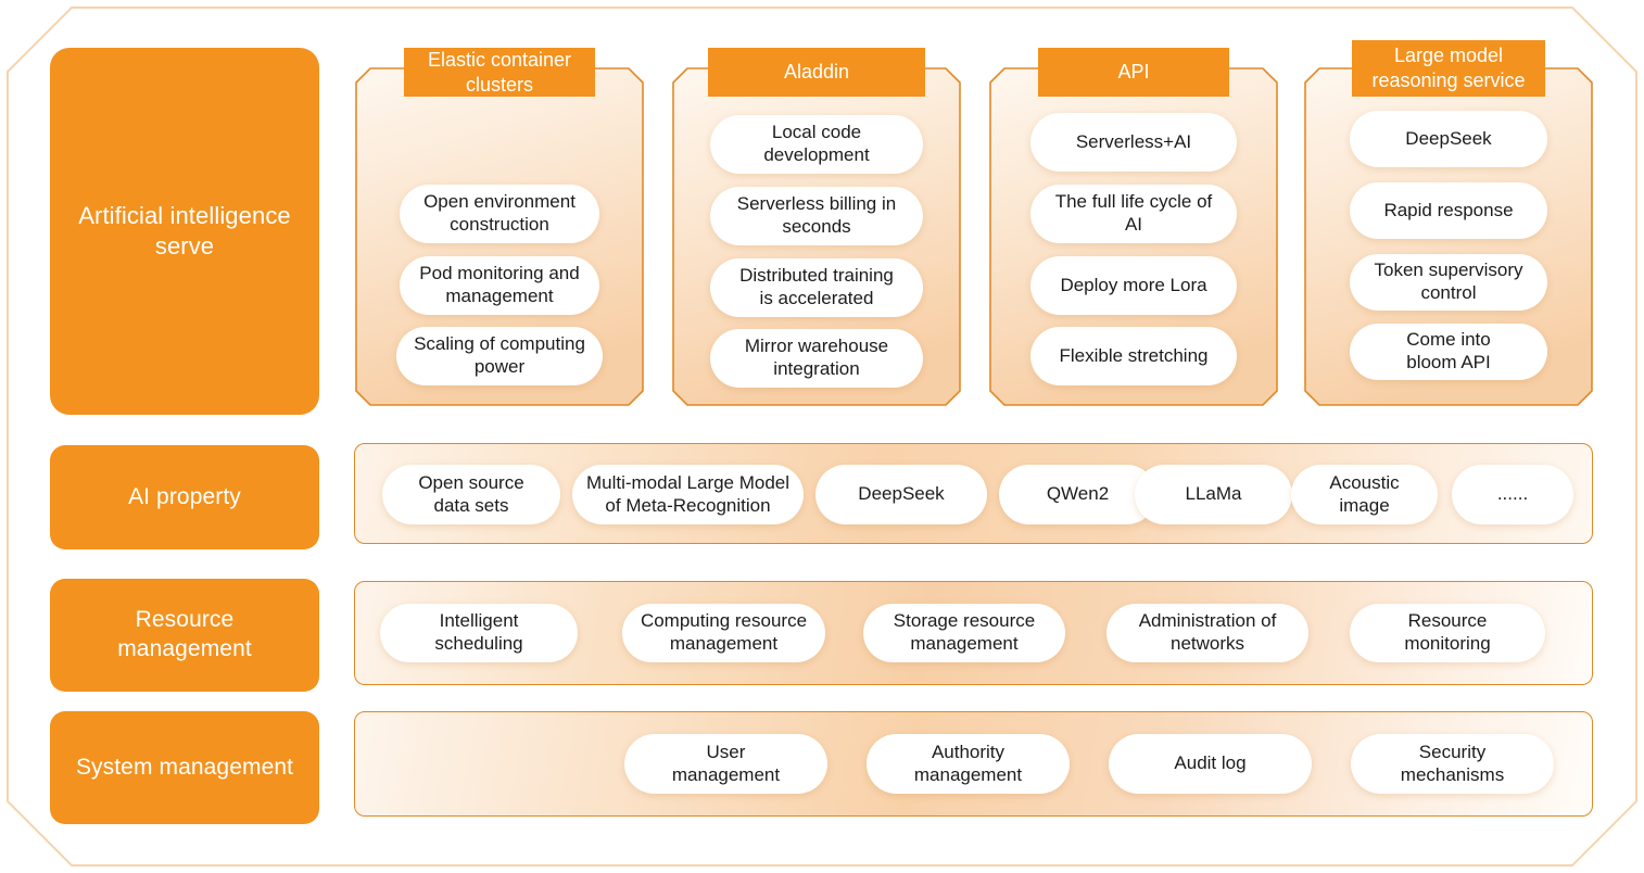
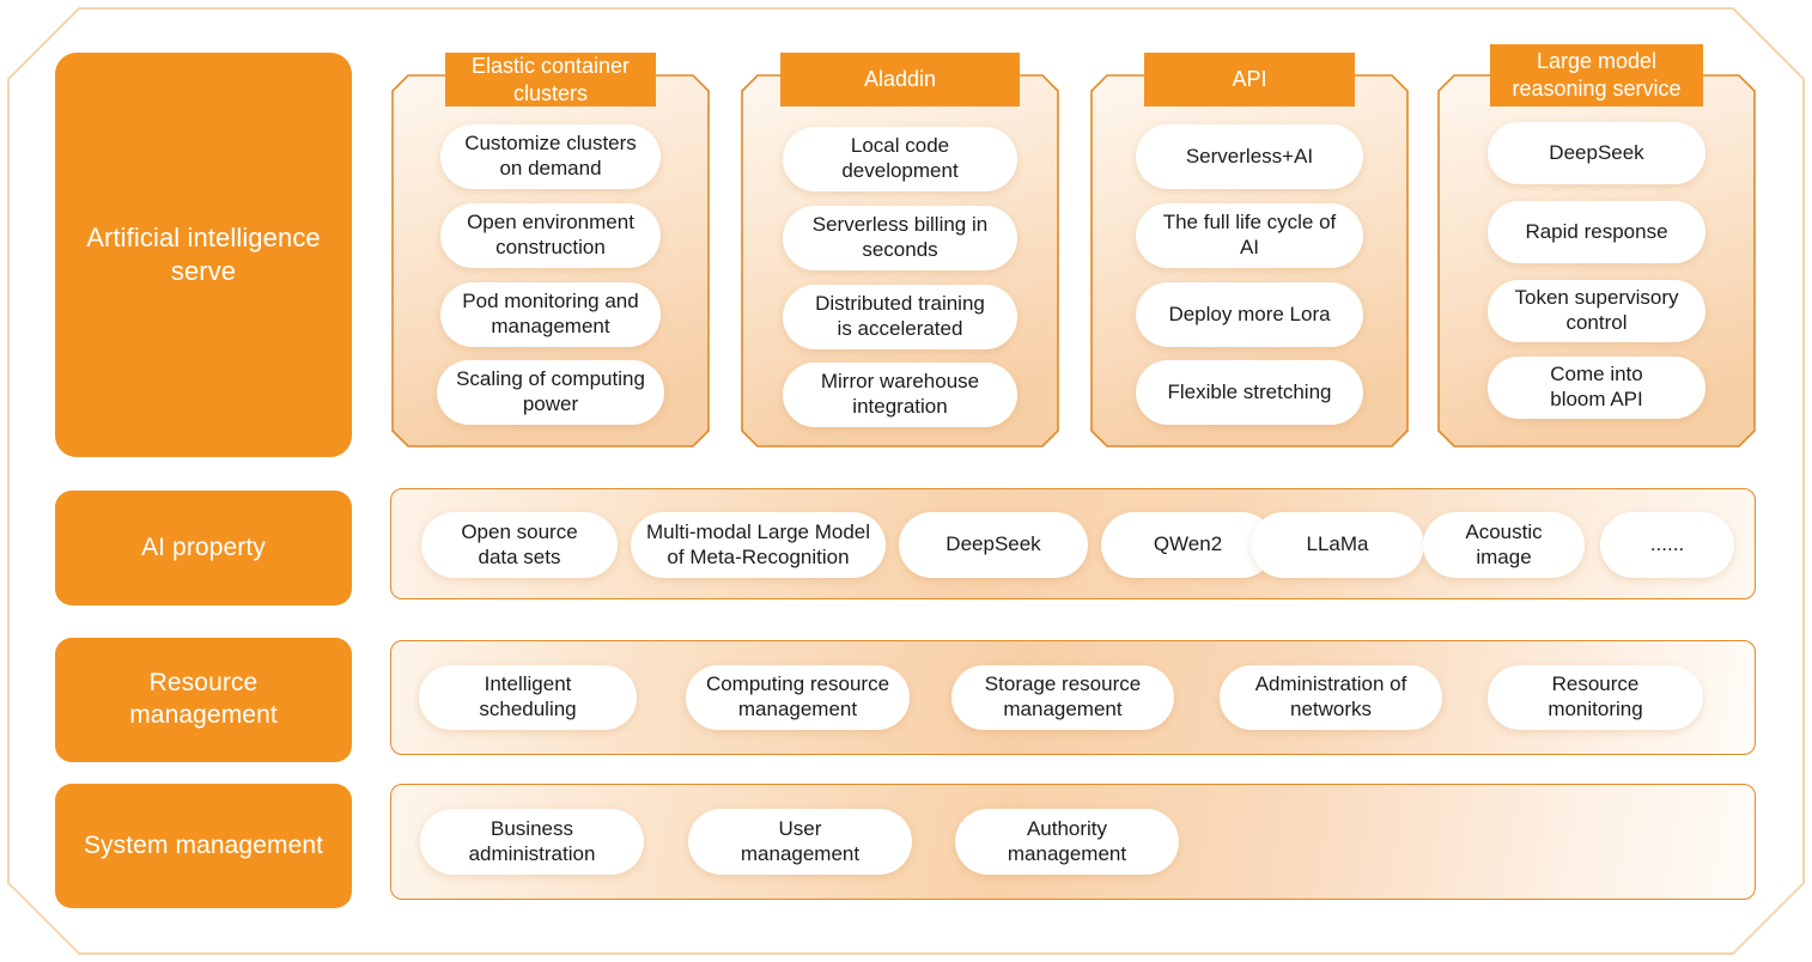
  Artificial intelligence
  serve
  Elastic container
  clusters
+ Customize clusters
+ on demand
  Open environment
  construction
  Pod monitoring and
  management
  Scaling of computing
  power
  Aladdin
  Local code
  development
  Serverless billing in
  seconds
  Distributed training
  is accelerated
  Mirror warehouse
  integration
  API
  Serverless+AI
  The full life cycle of
  AI
  Deploy more Lora
  Flexible stretching
  Large model
  reasoning service
  DeepSeek
  Rapid response
  Token supervisory
  control
  Come into
  bloom API
  AI property
  Open source
  data sets
  Multi-modal Large Model
  of Meta-Recognition
  DeepSeek
  QWen2
  LLaMa
  Acoustic
  image
  ......
  Resource
  management
  Intelligent
  scheduling
  Computing resource
  management
  Storage resource
  management
  Administration of
  networks
  Resource
  monitoring
  System management
+ Business
+ administration
  User
  management
  Authority
  management
- Audit log
- Security
- mechanisms
